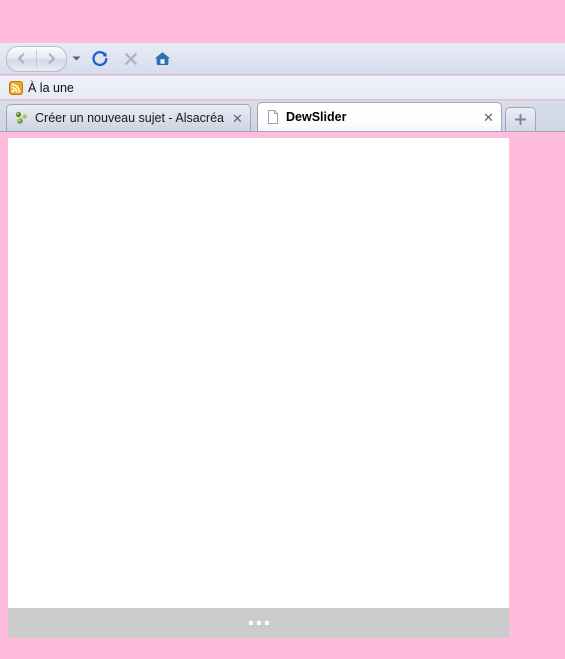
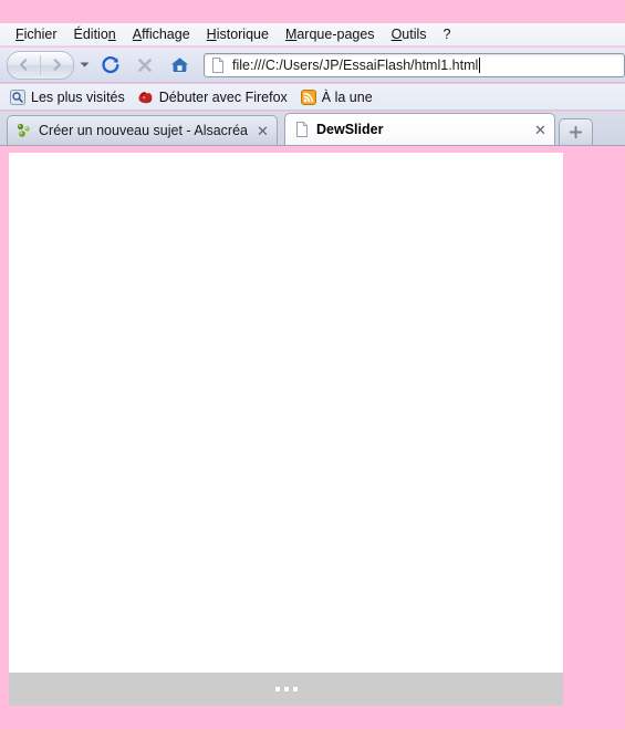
+ Fichier
+ Édition
+ Affichage
+ Historique
+ Marque-pages
+ Outils
+ ?
+ file:///C:/Users/JP/EssaiFlash/html1.html
+ Les plus visités
+ Débuter avec Firefox
  À la une
  Créer un nouveau sujet - Alsacréa
  ✕
  DewSlider
  ✕
